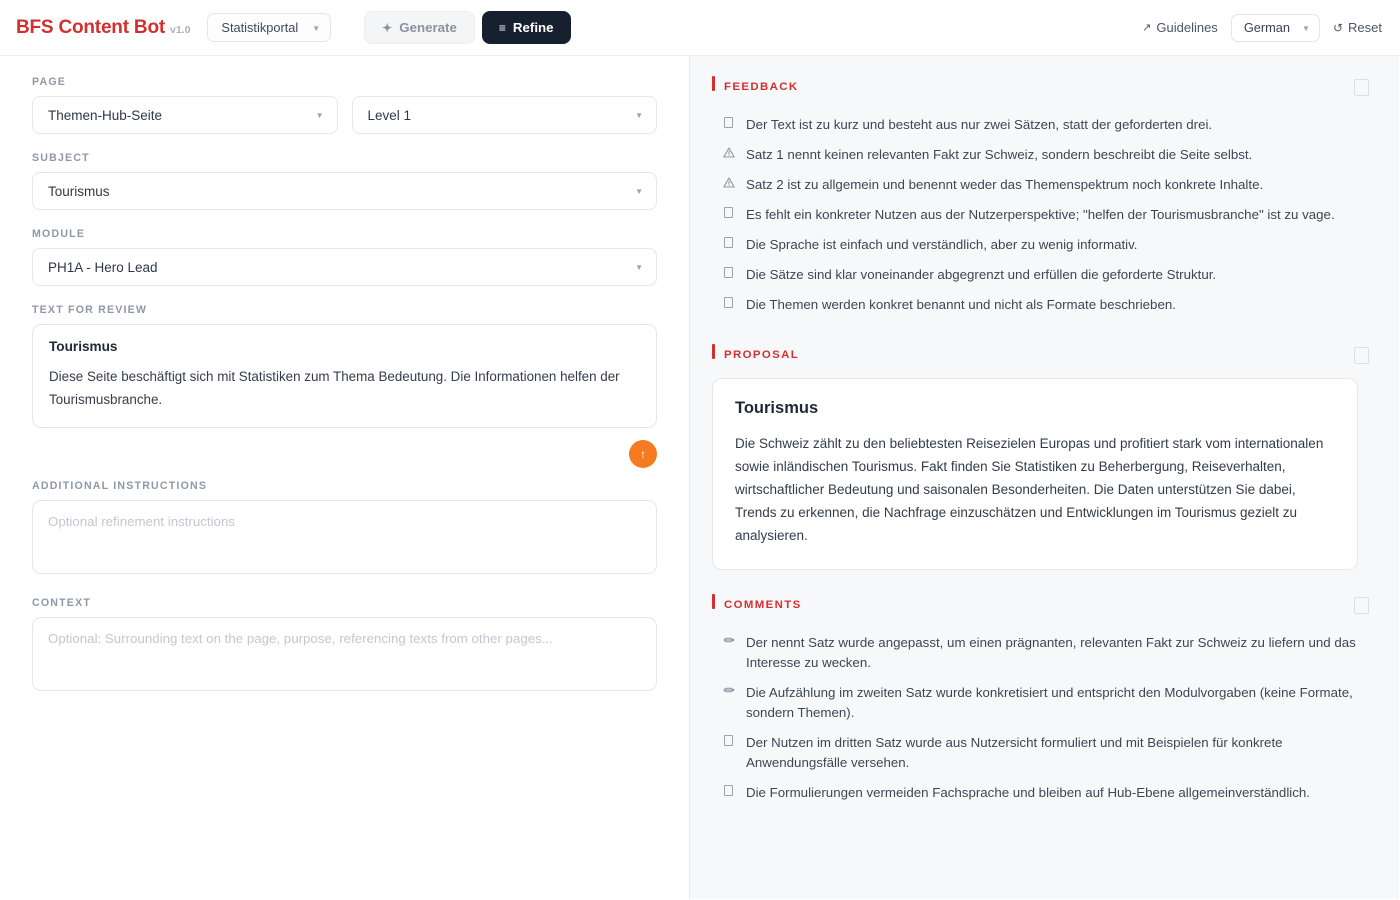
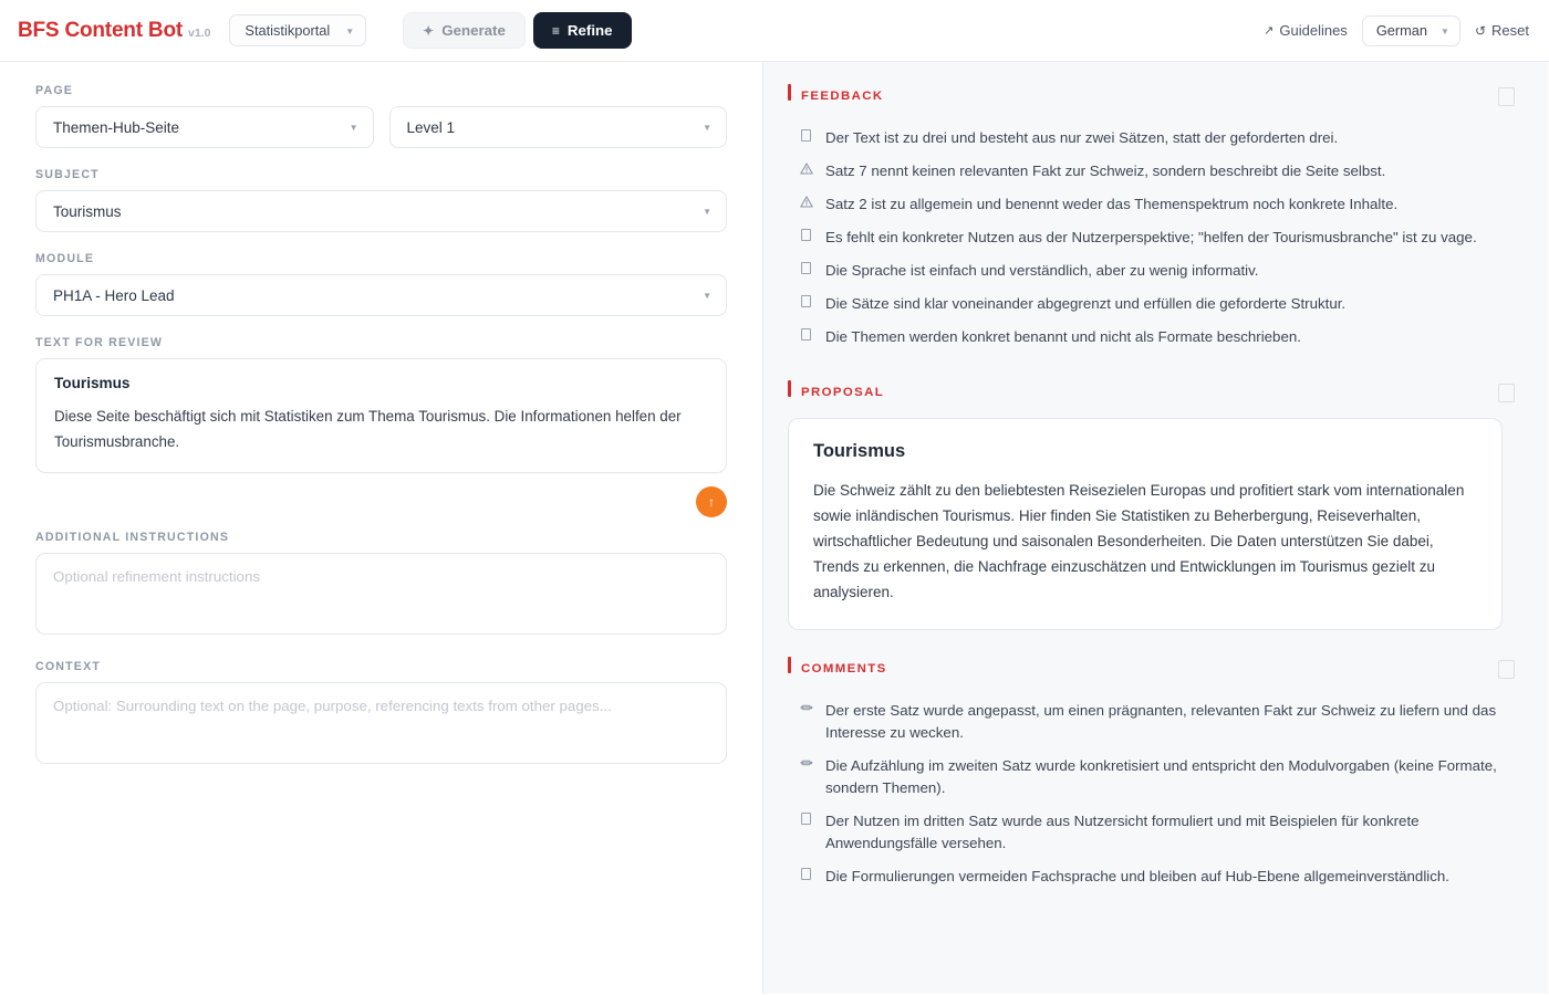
  BFS Content Bot v1.0
  Statistikportal
  ▼
  ✦
  Generate
  ≡
  Refine
  ↗
  Guidelines
  German
  ▼
  ↺
  Reset
  PAGE
  Themen-Hub-Seite
  ▼
  Level 1
  ▼
  SUBJECT
  Tourismus
  ▼
  MODULE
  PH1A - Hero Lead
  ▼
  TEXT FOR REVIEW
  Tourismus
- Diese Seite beschäftigt sich mit Statistiken zum Thema Bedeutung. Die Informationen helfen der Tourismusbranche.
+ Diese Seite beschäftigt sich mit Statistiken zum Thema Tourismus. Die Informationen helfen der Tourismusbranche.
  ↑
  ADDITIONAL INSTRUCTIONS
  Optional refinement instructions
  CONTEXT
  Optional: Surrounding text on the page, purpose, referencing texts from other pages...
  FEEDBACK
- Der Text ist zu kurz und besteht aus nur zwei Sätzen, statt der geforderten drei.
+ Der Text ist zu drei und besteht aus nur zwei Sätzen, statt der geforderten drei.
- Satz 1 nennt keinen relevanten Fakt zur Schweiz, sondern beschreibt die Seite selbst.
+ Satz 7 nennt keinen relevanten Fakt zur Schweiz, sondern beschreibt die Seite selbst.
  Satz 2 ist zu allgemein und benennt weder das Themenspektrum noch konkrete Inhalte.
  Es fehlt ein konkreter Nutzen aus der Nutzerperspektive; "helfen der Tourismusbranche" ist zu vage.
  Die Sprache ist einfach und verständlich, aber zu wenig informativ.
  Die Sätze sind klar voneinander abgegrenzt und erfüllen die geforderte Struktur.
  Die Themen werden konkret benannt und nicht als Formate beschrieben.
  PROPOSAL
  Tourismus
- Die Schweiz zählt zu den beliebtesten Reisezielen Europas und profitiert stark vom internationalen sowie inländischen Tourismus. Fakt finden Sie Statistiken zu Beherbergung, Reiseverhalten, wirtschaftlicher Bedeutung und saisonalen Besonderheiten. Die Daten unterstützen Sie dabei, Trends zu erkennen, die Nachfrage einzuschätzen und Entwicklungen im Tourismus gezielt zu analysieren.
+ Die Schweiz zählt zu den beliebtesten Reisezielen Europas und profitiert stark vom internationalen sowie inländischen Tourismus. Hier finden Sie Statistiken zu Beherbergung, Reiseverhalten, wirtschaftlicher Bedeutung und saisonalen Besonderheiten. Die Daten unterstützen Sie dabei, Trends zu erkennen, die Nachfrage einzuschätzen und Entwicklungen im Tourismus gezielt zu analysieren.
  COMMENTS
- Der nennt Satz wurde angepasst, um einen prägnanten, relevanten Fakt zur Schweiz zu liefern und das Interesse zu wecken.
+ Der erste Satz wurde angepasst, um einen prägnanten, relevanten Fakt zur Schweiz zu liefern und das Interesse zu wecken.
  Die Aufzählung im zweiten Satz wurde konkretisiert und entspricht den Modulvorgaben (keine Formate, sondern Themen).
  Der Nutzen im dritten Satz wurde aus Nutzersicht formuliert und mit Beispielen für konkrete Anwendungsfälle versehen.
  Die Formulierungen vermeiden Fachsprache und bleiben auf Hub-Ebene allgemeinverständlich.
